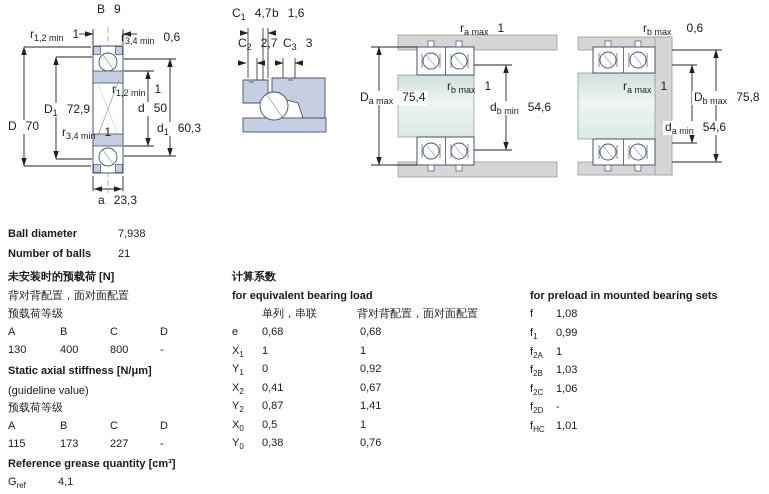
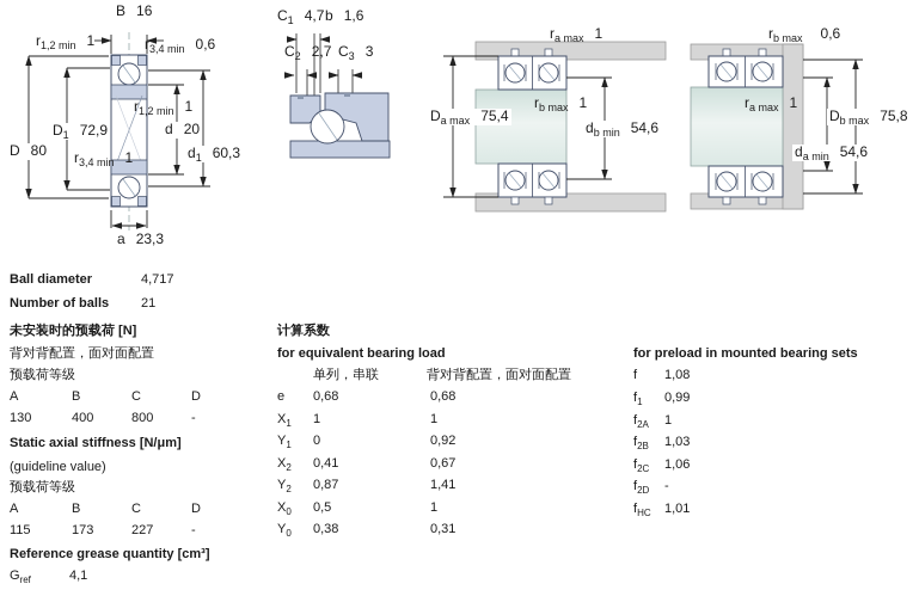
- B 9
+ B 16
  r1,2 min 1
  r3,4 min 0,6
  D1 72,9
- D 70
+ D 80
  r1,2 min 1
- d 50
+ d 20
  r3,4 min 1
  d1 60,3
  a 23,3
  C1 4,7
  b 1,6
  C2 2,7
  C3 3
  ra max 1
  Da max 75,4
  rb max 1
  db min 54,6
  rb max 0,6
  ra max 1
  Db max 75,8
  da min 54,6
  Ball diameter
- 7,938
+ 4,717
  Number of balls
  21
  未安装时的预载荷 [N]
  背对背配置，面对面配置
  预载荷等级
  A
  B
  C
  D
  130
  400
  800
  -
  Static axial stiffness [N/μm]
  (guideline value)
  预载荷等级
  A
  B
  C
  D
  115
  173
  227
  -
  Reference grease quantity [cm³]
  Gref
  4,1
  计算系数
  for equivalent bearing load
  单列，串联
  背对背配置，面对面配置
  e
  0,68
  0,68
  X1
  1
  1
  Y1
  0
  0,92
  X2
  0,41
  0,67
  Y2
  0,87
  1,41
  X0
  0,5
  1
  Y0
  0,38
- 0,76
+ 0,31
  for preload in mounted bearing sets
  f
  1,08
  f1
  0,99
  f2A
  1
  f2B
  1,03
  f2C
  1,06
  f2D
  -
  fHC
  1,01
